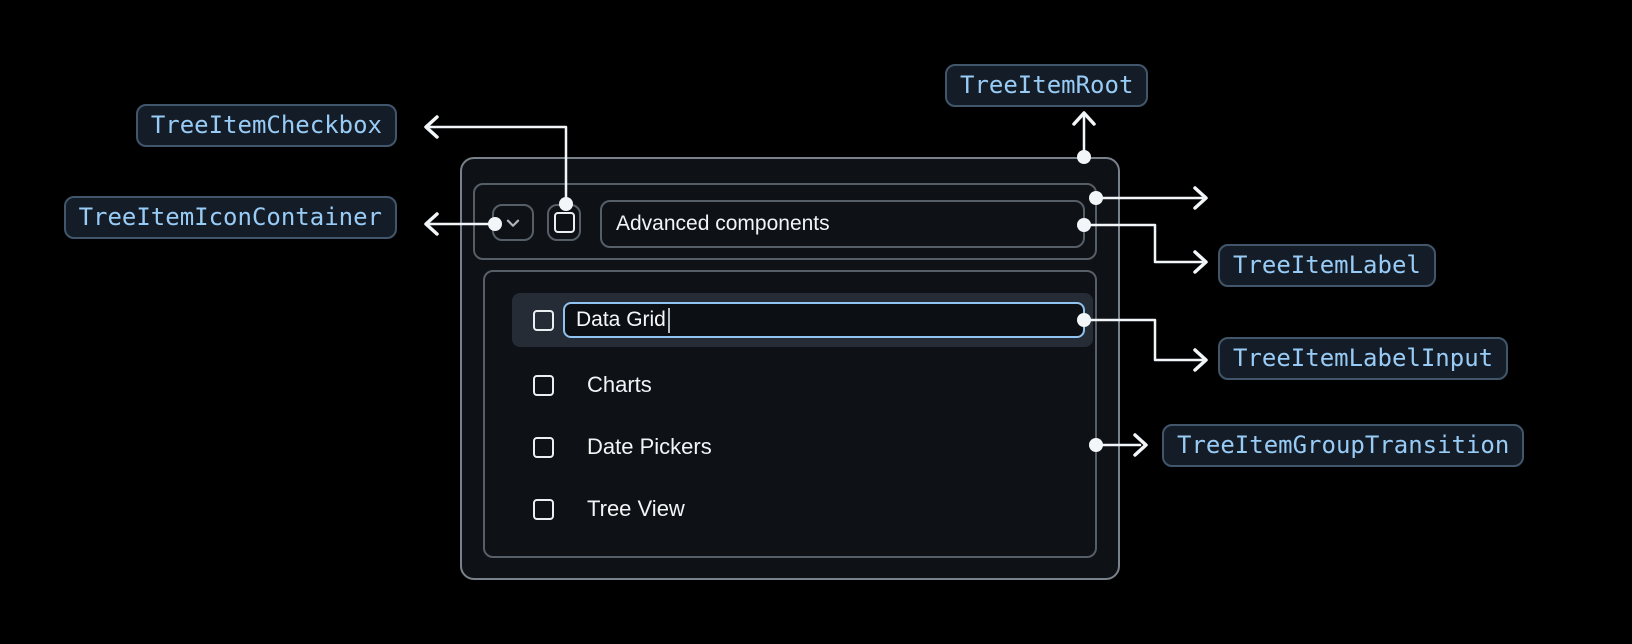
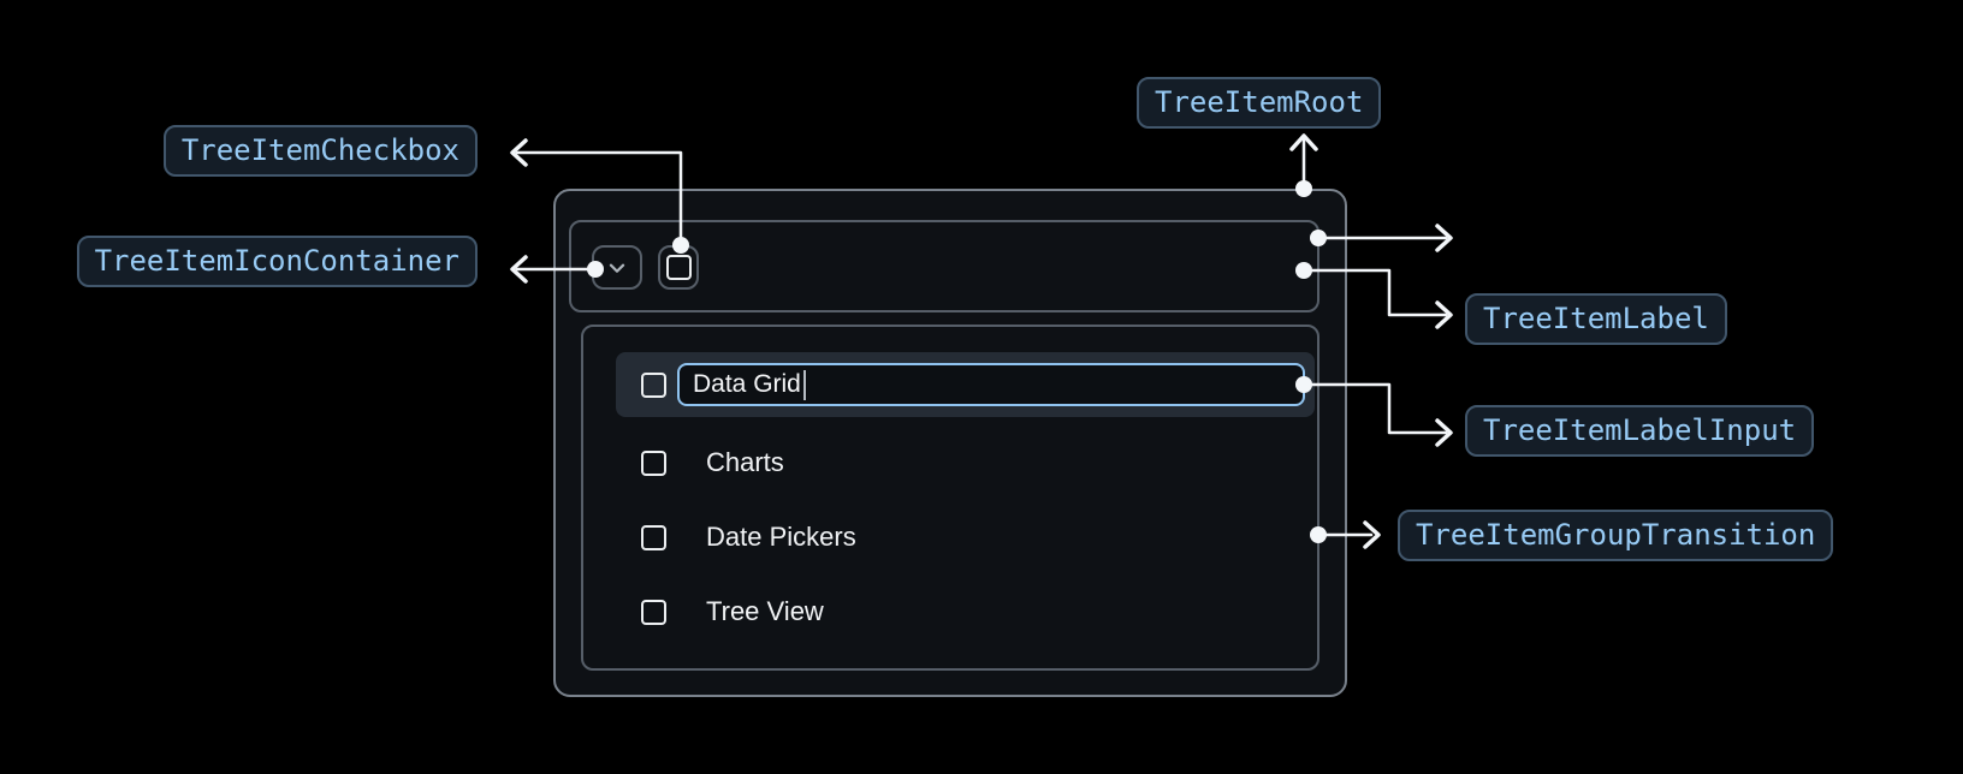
- Advanced components
  Data Grid
  Charts
  Date Pickers
  Tree View
  TreeItemCheckbox
  TreeItemIconContainer
  TreeItemRoot
  TreeItemLabel
  TreeItemLabelInput
  TreeItemGroupTransition
